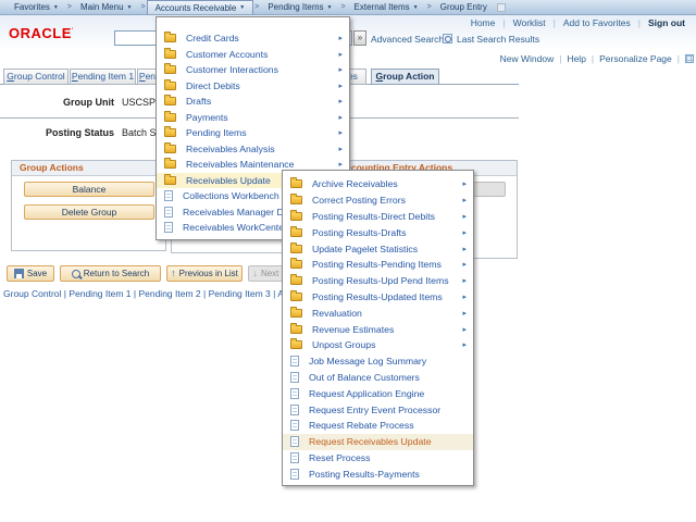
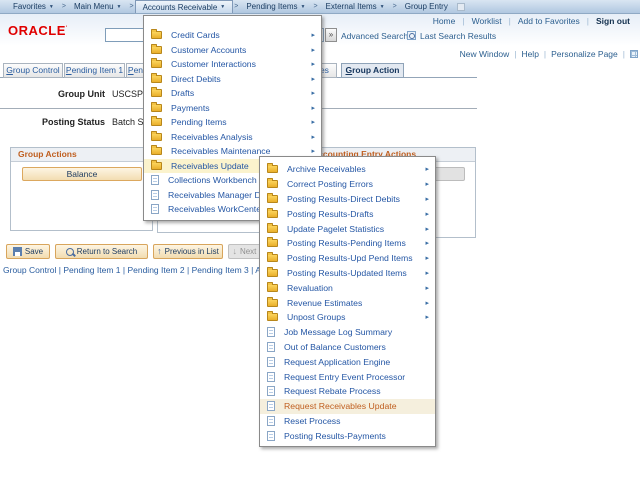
  Favorites
  Main Menu
  Accounts Receivable
  Pending Items
  External Items
  Group Entry
  ORACLE
  Home
  |
  Worklist
  |
  Add to Favorites
  |
  Sign out
  »
  Advanced Search
  Last Search Results
  New Window
  |
  Help
  |
  Personalize Page
  |
  Group Control
  Pending Item 1
  Group Action
  Group Unit
  USCSP
  Posting Status
  Group Actions
  counting Entry Actions
  Balance
- Delete Group
  Save
  Return to Search
  ↑
  Previous in List
  ↓
  Group Control | Pending Item 1 | Pending Item 2 | Pending Item 3 |
  Credit Cards
  Customer Accounts
  Customer Interactions
  Direct Debits
  Drafts
  Payments
  Pending Items
  Receivables Analysis
  Receivables Maintenance
  Receivables Update
  Collections Workbench
  Receivables Manager D
  Receivables WorkCent
  Archive Receivables
  Correct Posting Errors
  Posting Results-Direct Debits
  Posting Results-Drafts
  Update Pagelet Statistics
  Posting Results-Pending Items
  Posting Results-Upd Pend Items
  Posting Results-Updated Items
  Revaluation
  Revenue Estimates
  Unpost Groups
  Job Message Log Summary
  Out of Balance Customers
  Request Application Engine
  Request Entry Event Processor
  Request Rebate Process
  Request Receivables Update
  Reset Process
  Posting Results-Payments
